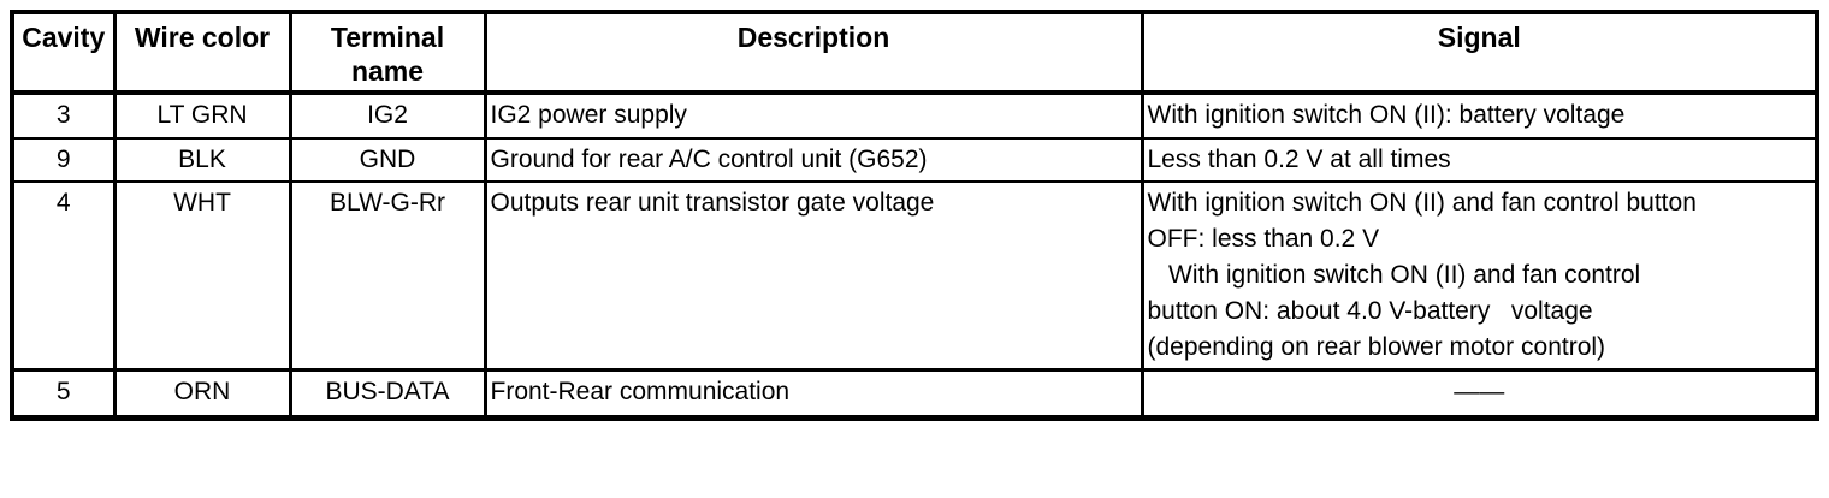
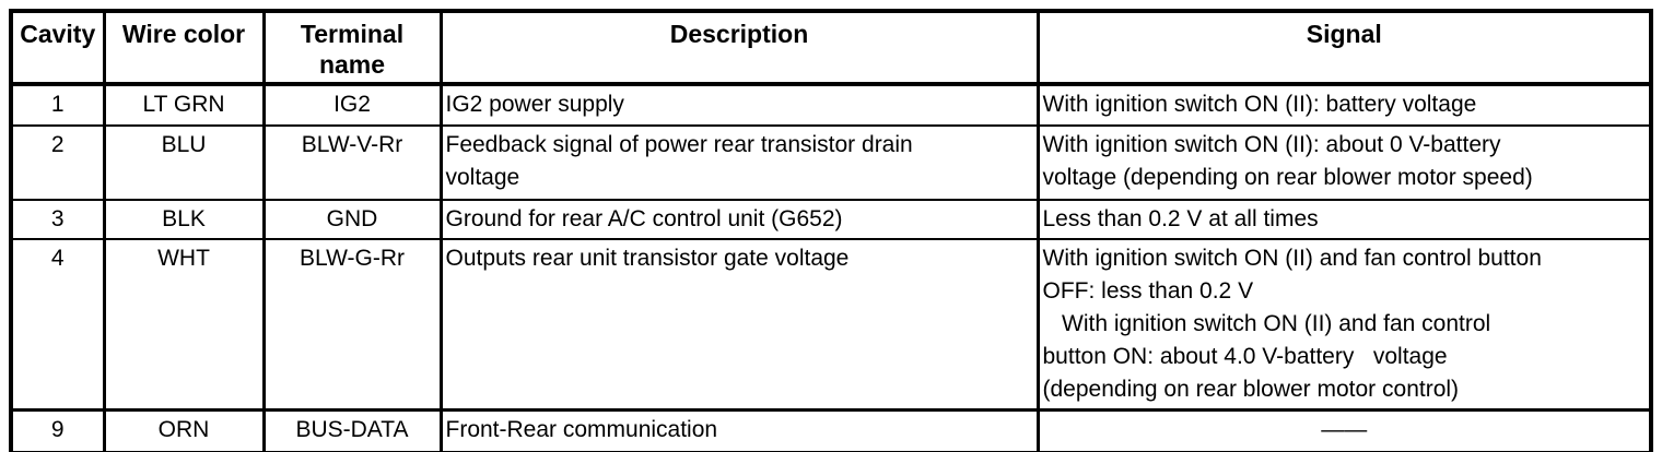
  Cavity	Wire color	Terminal name	Description	Signal
- 3	LT GRN	IG2	IG2 power supply	With ignition switch ON (II): battery voltage
+ 1	LT GRN	IG2	IG2 power supply	With ignition switch ON (II): battery voltage
+ 2	BLU	BLW-V-Rr	Feedback signal of power rear transistor drain voltage	With ignition switch ON (II): about 0 V-battery voltage (depending on rear blower motor speed)
- 9	BLK	GND	Ground for rear A/C control unit (G652)	Less than 0.2 V at all times
+ 3	BLK	GND	Ground for rear A/C control unit (G652)	Less than 0.2 V at all times
  4	WHT	BLW-G-Rr	Outputs rear unit transistor gate voltage	With ignition switch ON (II) and fan control button OFF: less than 0.2 V With ignition switch ON (II) and fan control button ON: about 4.0 V-battery voltage (depending on rear blower motor control)
- 5	ORN	BUS-DATA	Front-Rear communication	——
+ 9	ORN	BUS-DATA	Front-Rear communication	——
